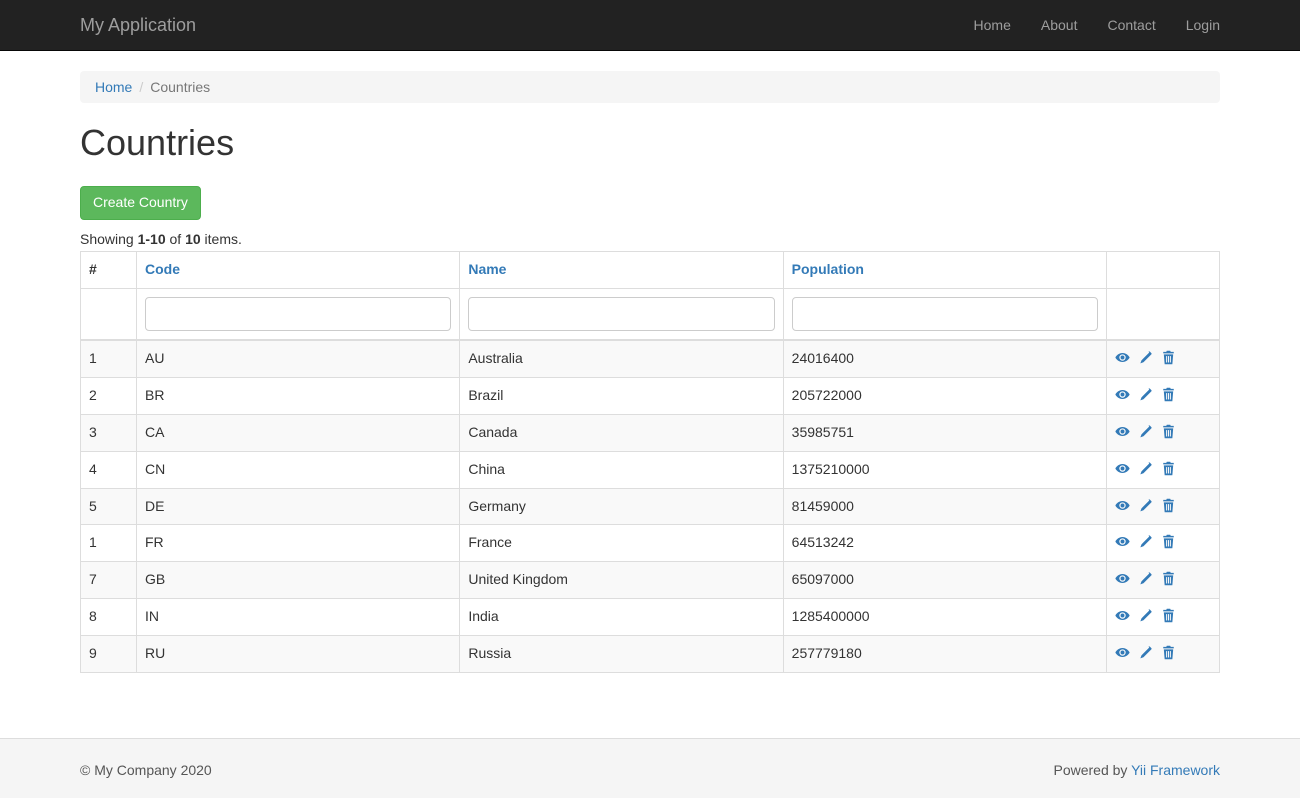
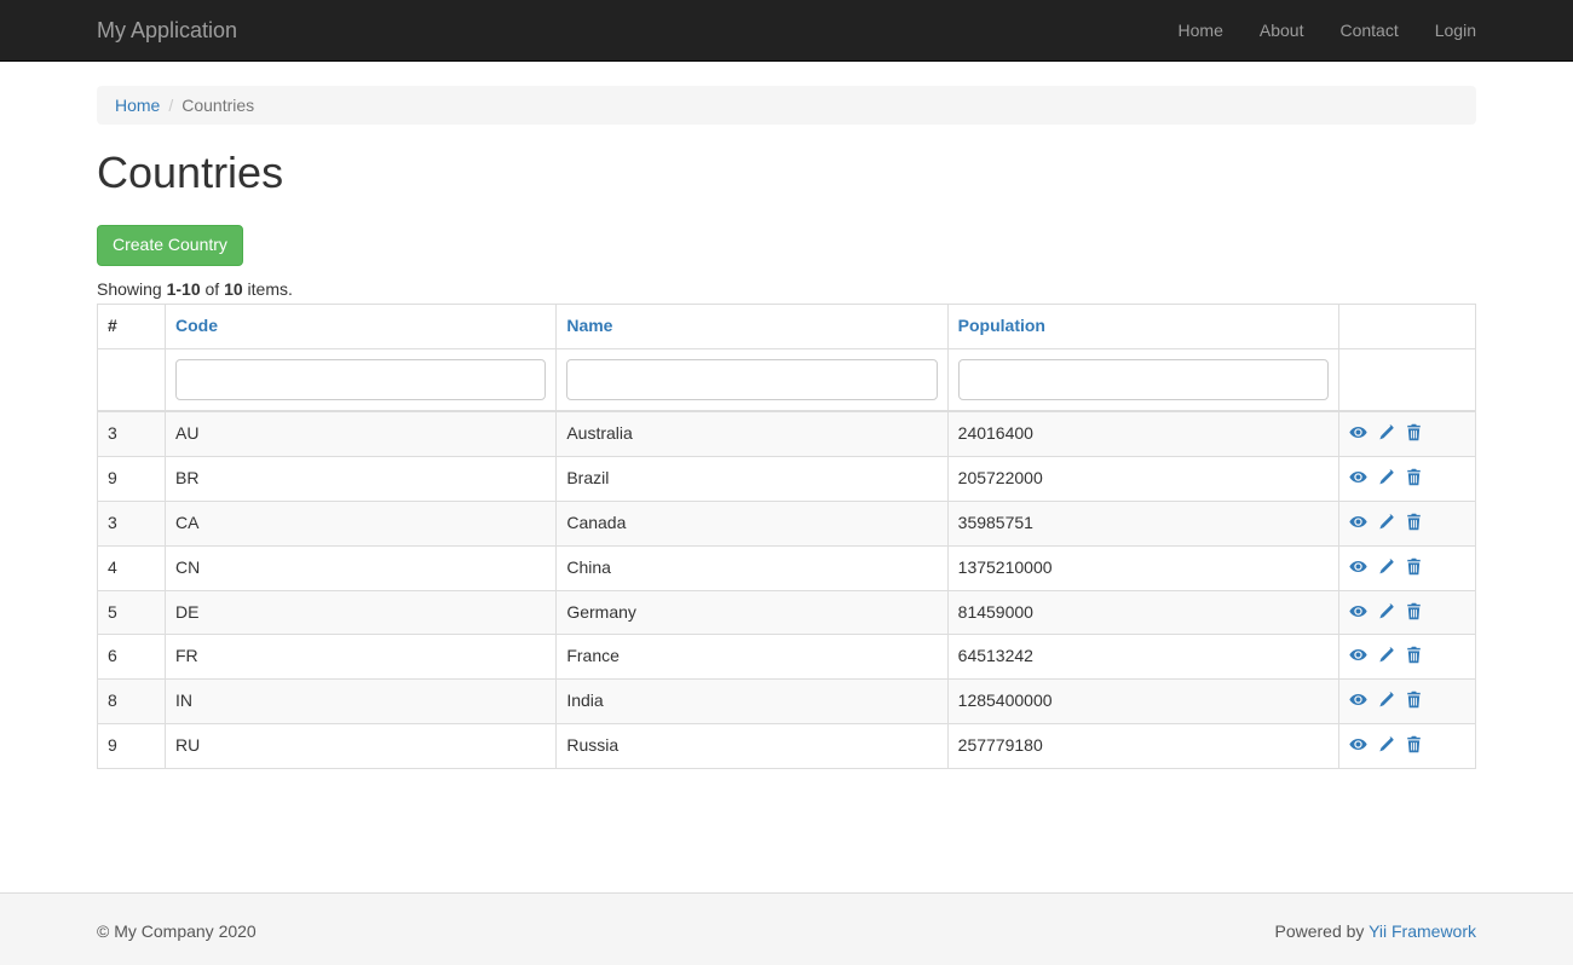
  My Application
  Home
  About
  Contact
  Login
  Home
  /
  Countries
  Countries
  Create Country
  Showing 1-10 of 10 items.
  #	Code	Name	Population
- 1	AU	Australia	24016400
+ 3	AU	Australia	24016400
- 2	BR	Brazil	205722000
+ 9	BR	Brazil	205722000
  3	CA	Canada	35985751
  4	CN	China	1375210000
  5	DE	Germany	81459000
- 1	FR	France	64513242
+ 6	FR	France	64513242
- 7	GB	United Kingdom	65097000
  8	IN	India	1285400000
  9	RU	Russia	257779180
  © My Company 2020
  Powered by Yii Framework
